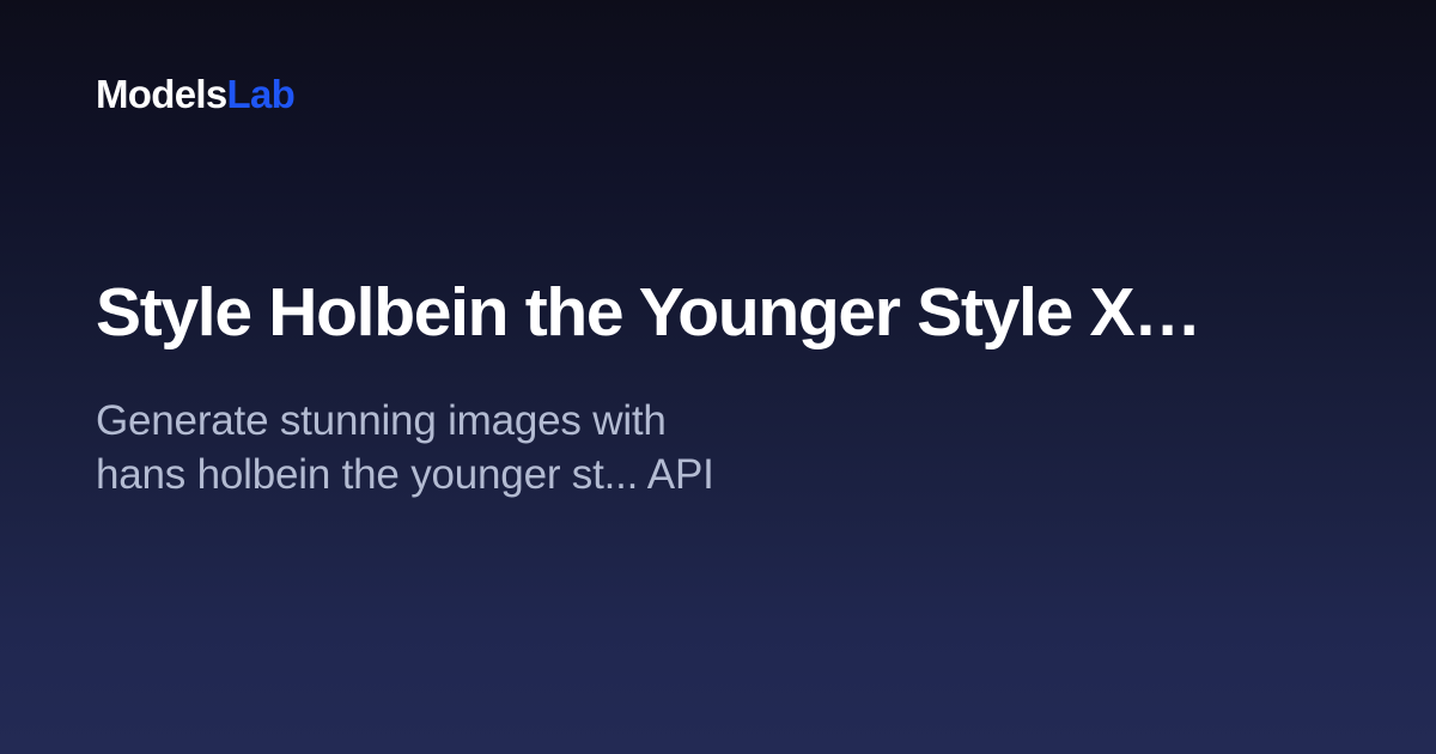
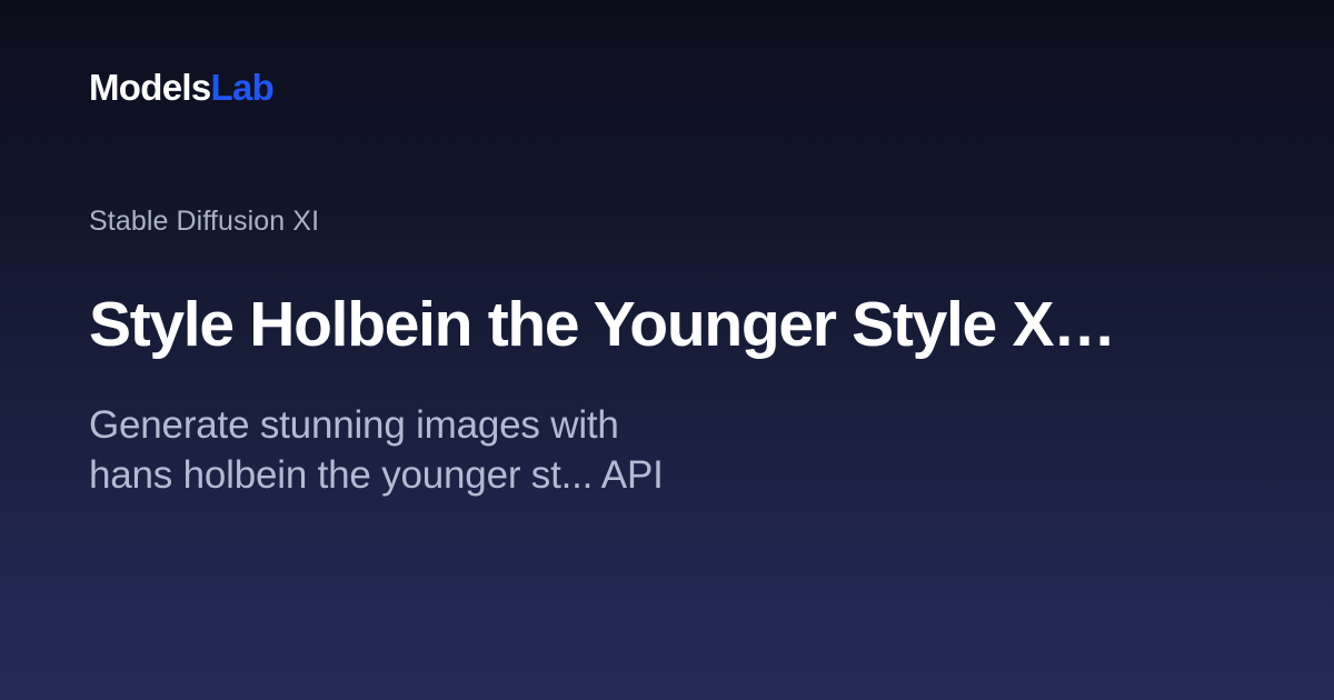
  Models
  Lab
+ Stable Diffusion XI
  Style Holbein the Younger Style X…
  Generate stunning images with
  hans holbein the younger st... API
